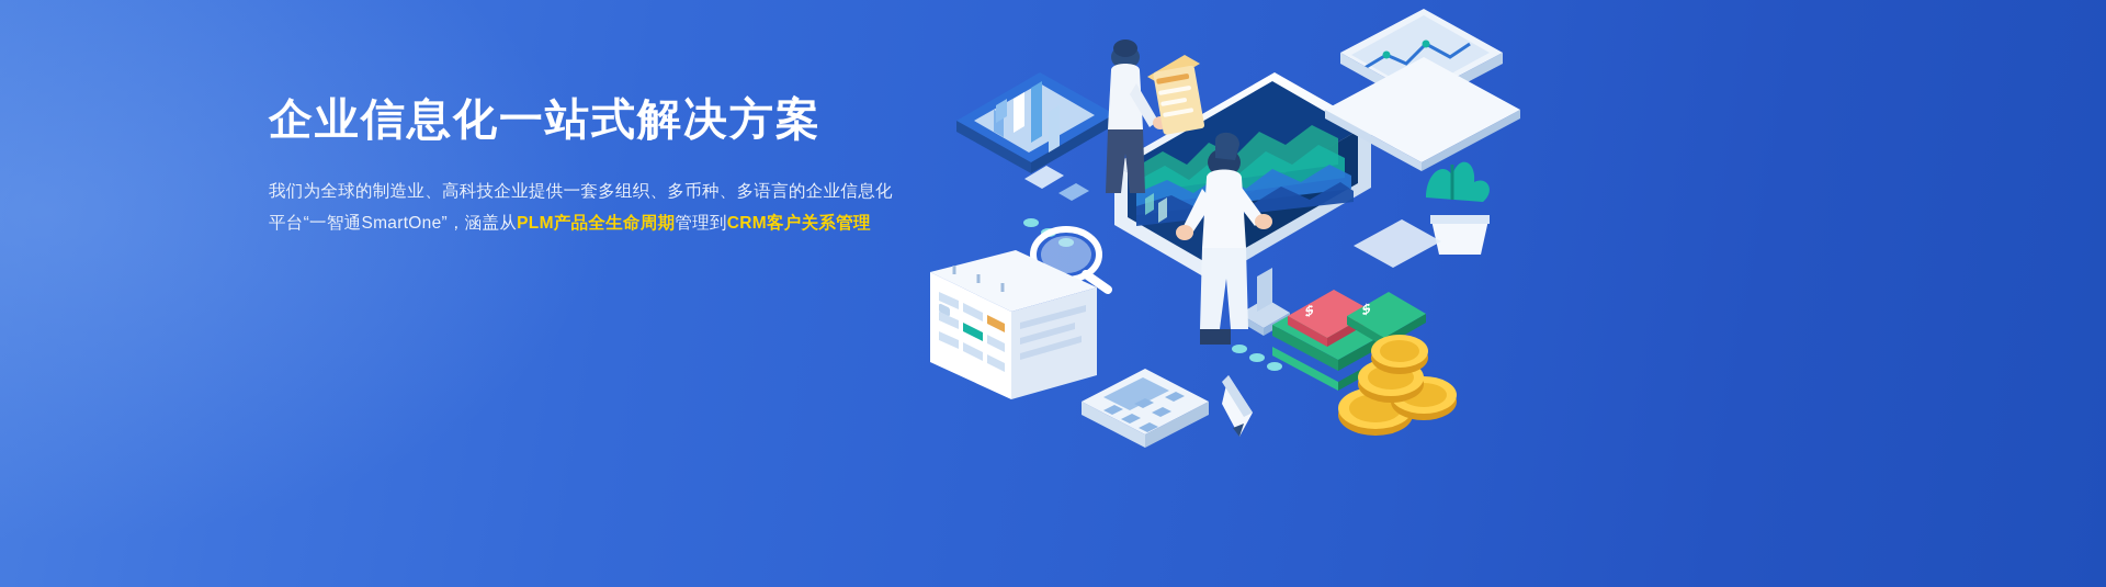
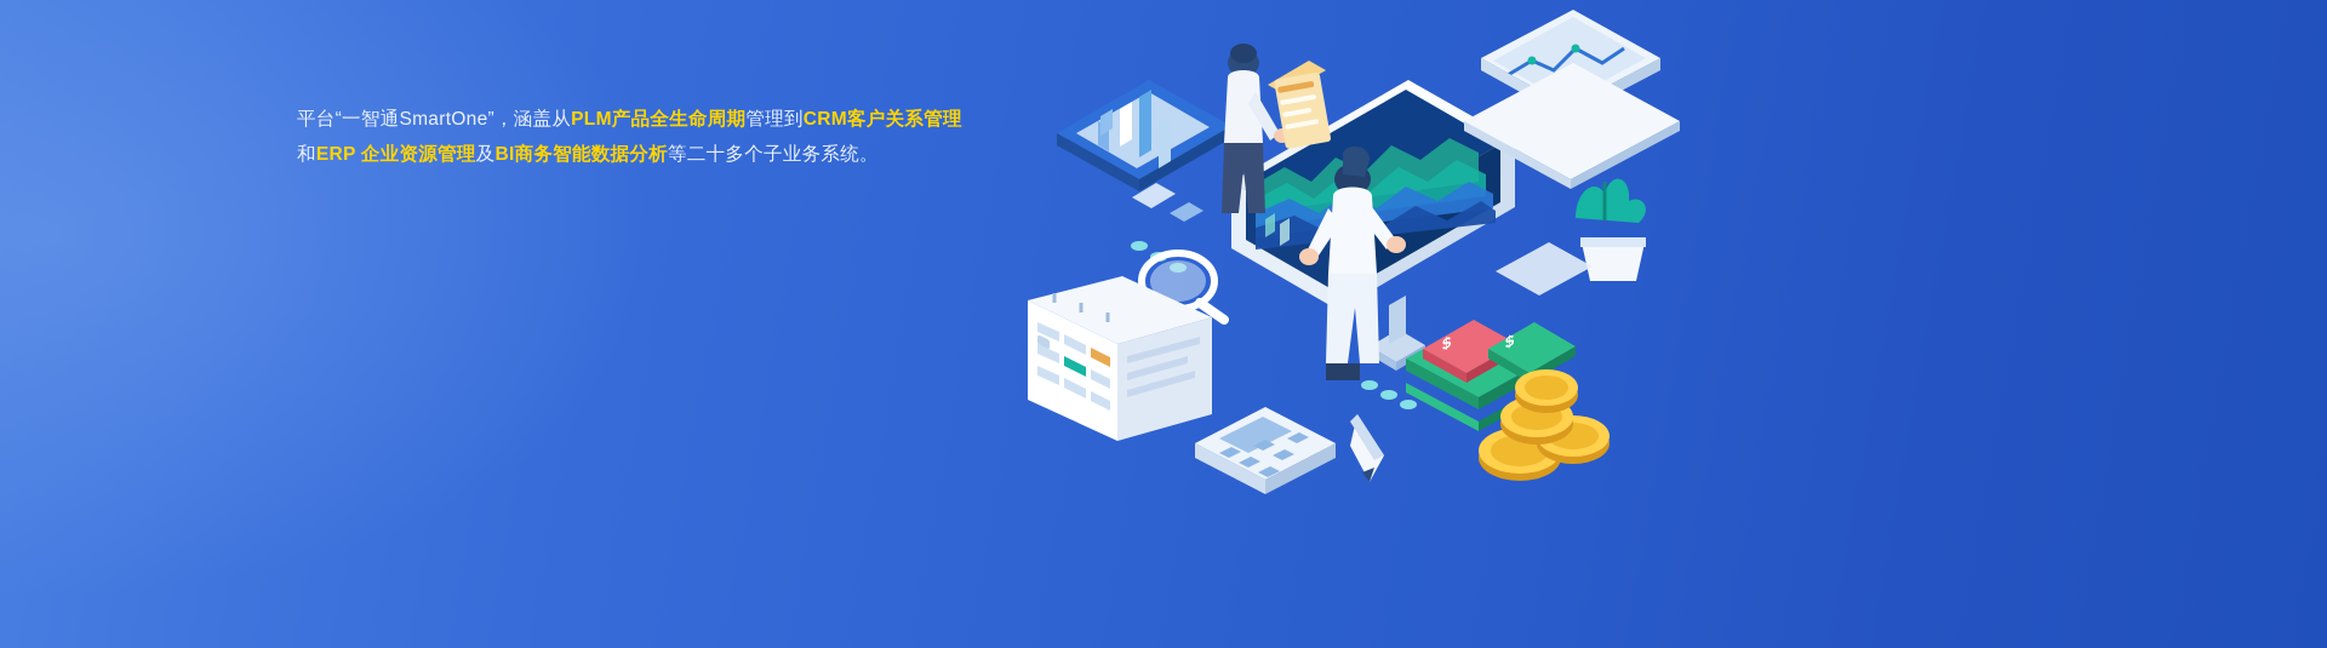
- 企业信息化一站式解决方案
- 我们为全球的制造业、高科技企业提供一套多组织、多币种、多语言的企业信息化
  平台“一智通SmartOne”，涵盖从PLM产品全生命周期管理到CRM客户关系管理
+ 和ERP 企业资源管理及BI商务智能数据分析等二十多个子业务系统。
